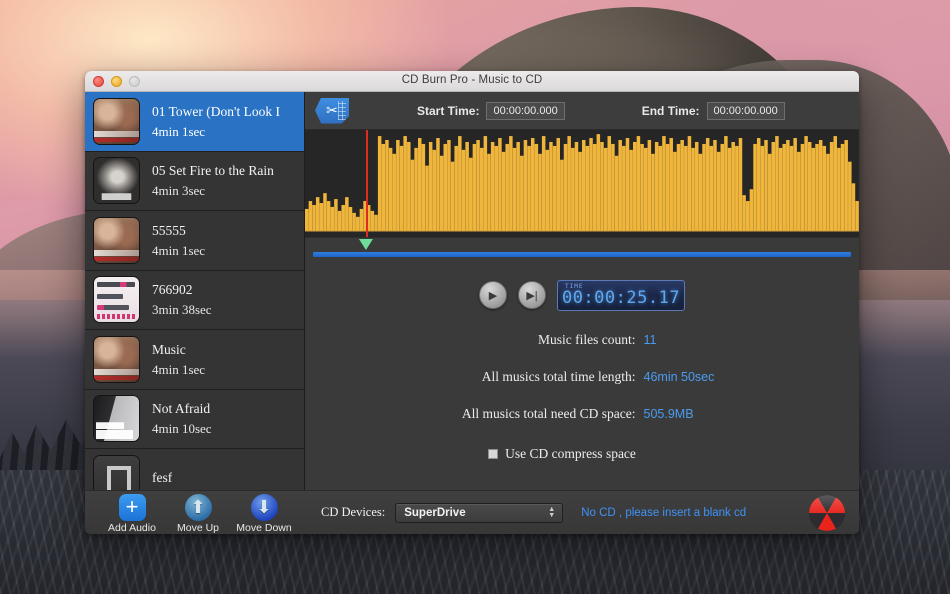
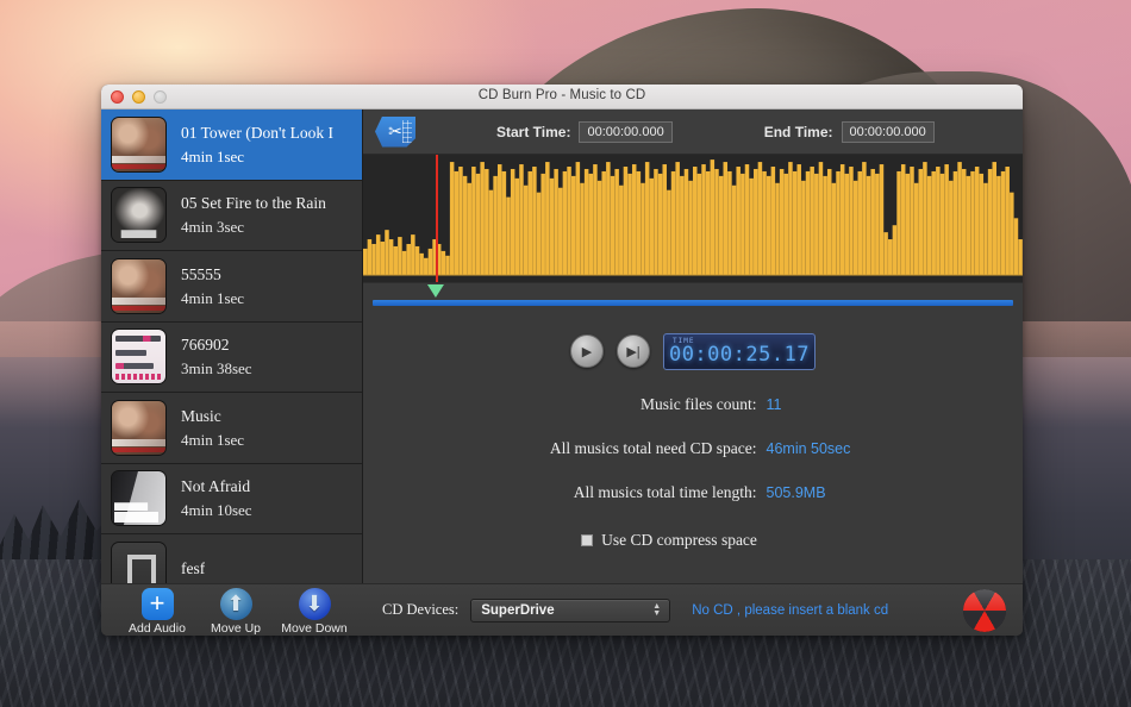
  CD Burn Pro - Music to CD
  01 Tower (Don't Look I
  4min 1sec
  05 Set Fire to the Rain
  4min 3sec
  55555
  4min 1sec
  766902
  3min 38sec
  Music
  4min 1sec
  Not Afraid
  4min 10sec
  fesf
  ✂
  Start Time:
  00:00:00.000
  End Time:
  00:00:00.000
  ▶
  ▶|
  00:00:25.17
  Music files count:
  11
- All musics total time length:
+ All musics total need CD space:
  46min 50sec
- All musics total need CD space:
+ All musics total time length:
  505.9MB
  Use CD compress space
  +
  Add Audio
  ⬆
  Move Up
  ⬇
  Move Down
  CD Devices:
  SuperDrive
  No CD , please insert a blank cd
